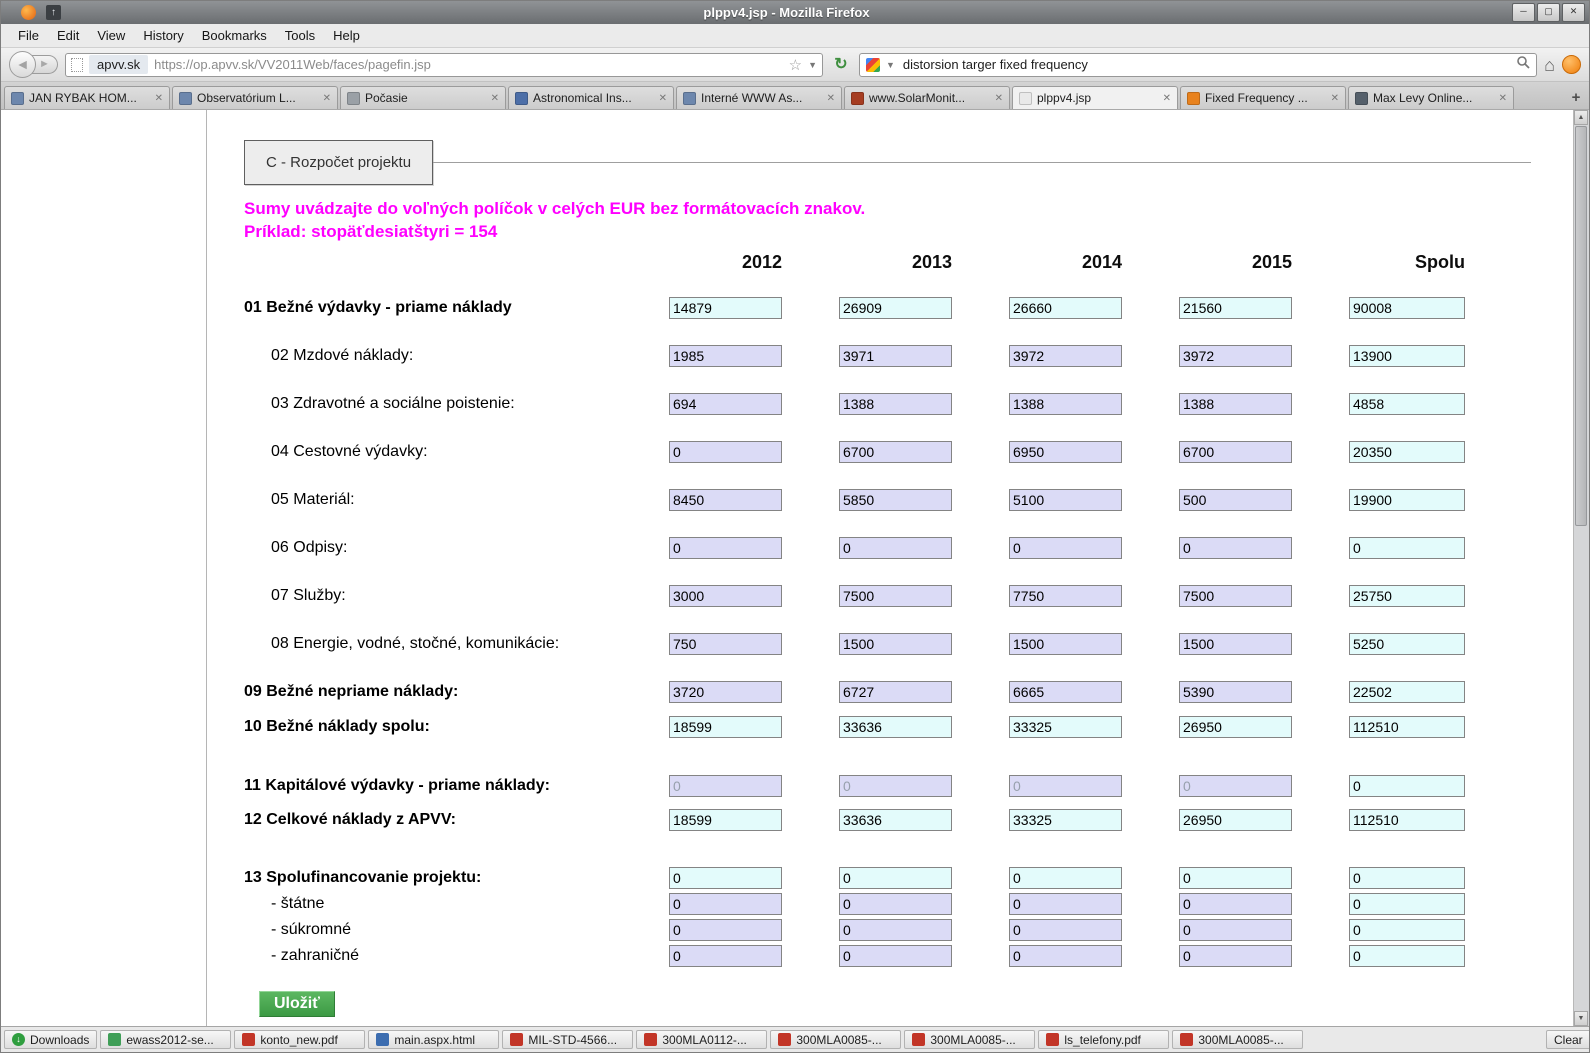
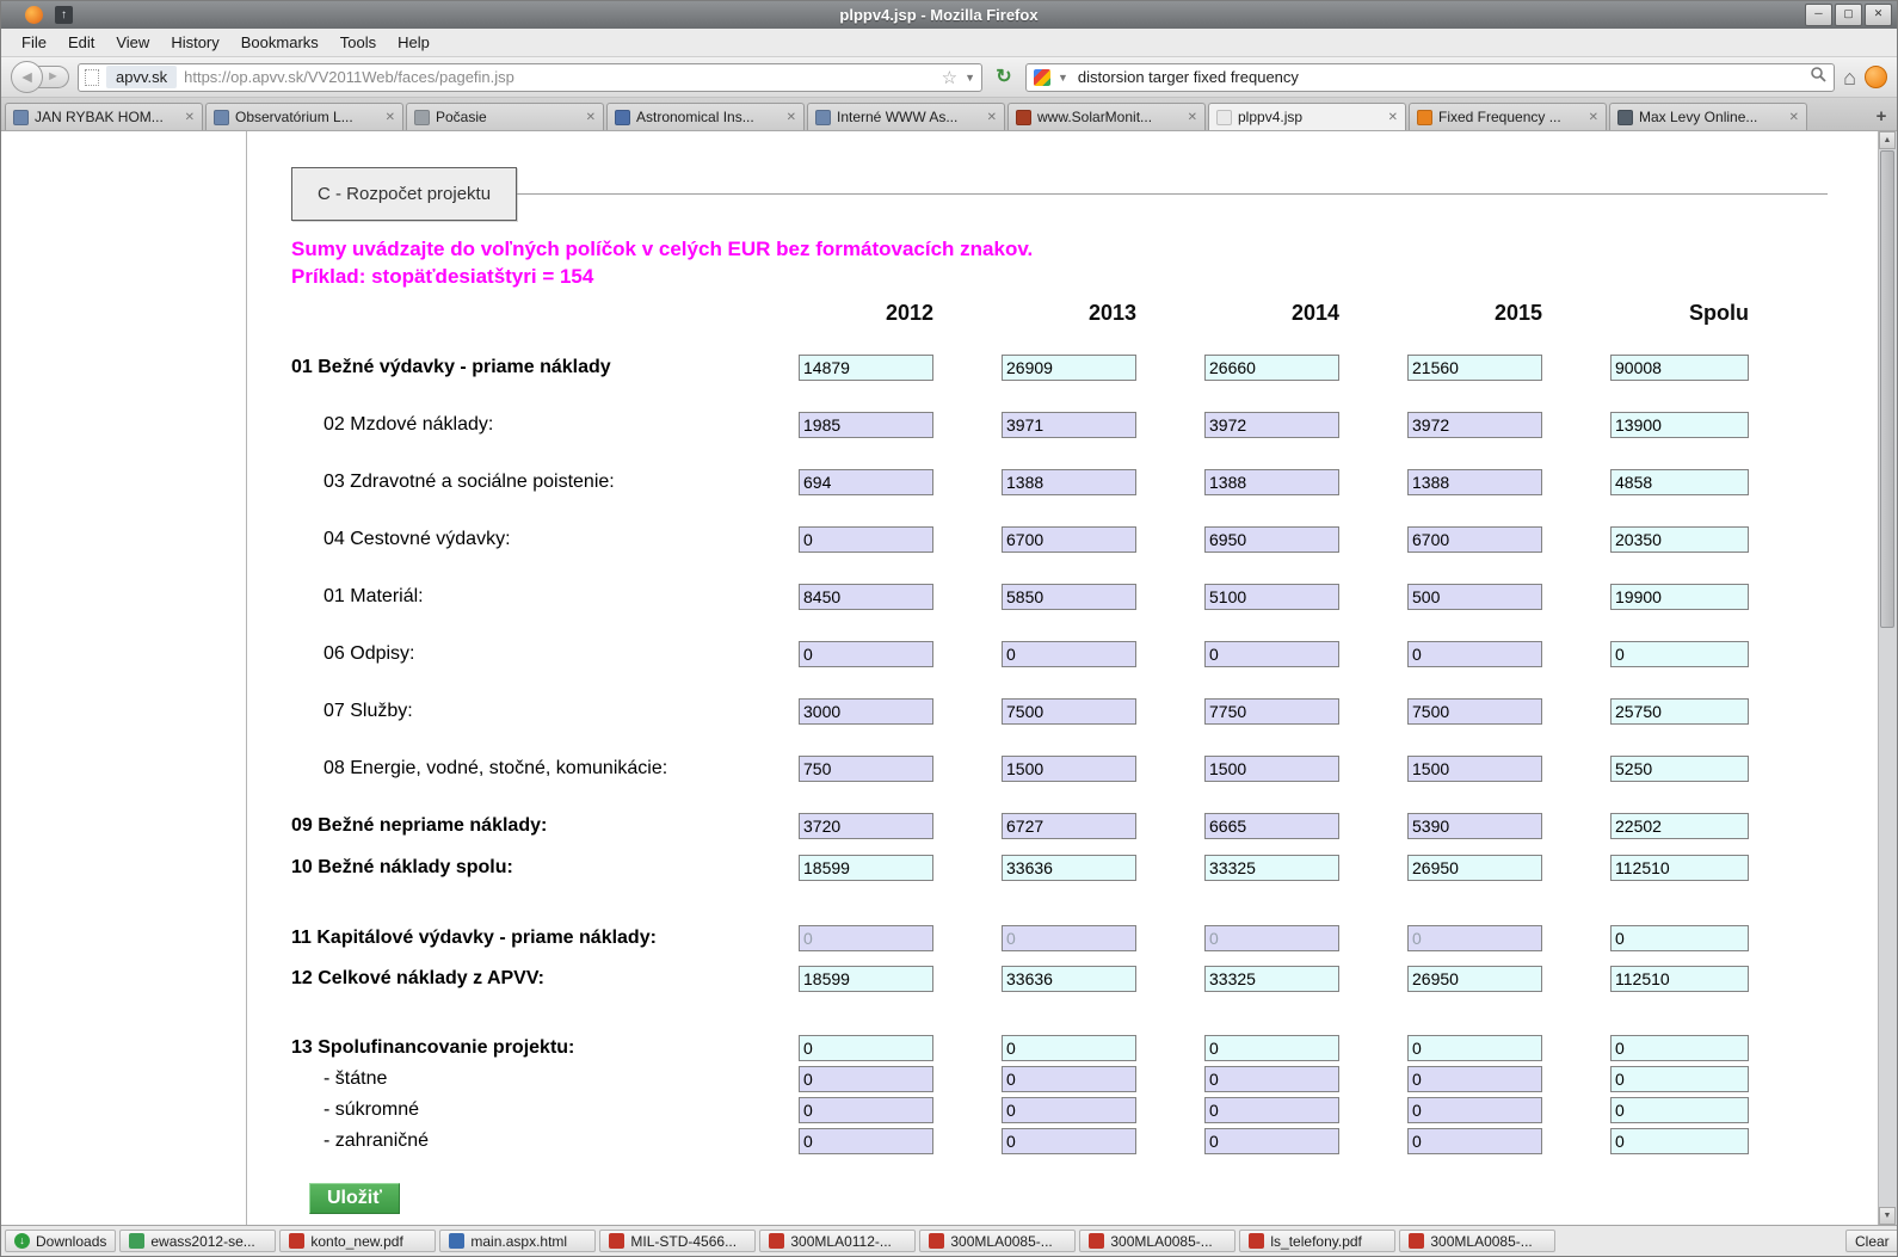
  ↑
  plppv4.jsp - Mozilla Firefox
  ─
  ▢
  ✕
  File
  Edit
  View
  History
  Bookmarks
  Tools
  Help
  ◄
  ►
  apvv.sk
  https://op.apvv.sk/VV2011Web/faces/pagefin.jsp
  ☆
  ▼
  ↻
  ▼
  distorsion targer fixed frequency
  ⌂
  JAN RYBAK HOM...
  ✕
  Observatórium L...
  ✕
  Počasie
  ✕
  Astronomical Ins...
  ✕
  Interné WWW As...
  ✕
  www.SolarMonit...
  ✕
  plppv4.jsp
  ✕
  Fixed Frequency ...
  ✕
  Max Levy Online...
  ✕
  +
  C - Rozpočet projektu
  Sumy uvádzajte do voľných políčok v celých EUR bez formátovacích znakov.
  Príklad: stopäťdesiatštyri = 154
  2012
  2013
  2014
  2015
  Spolu
  01 Bežné výdavky - priame náklady
  14879
  26909
  26660
  21560
  90008
  02 Mzdové náklady:
  1985
  3971
  3972
  3972
  13900
  03 Zdravotné a sociálne poistenie:
  694
  1388
  1388
  1388
  4858
  04 Cestovné výdavky:
  0
  6700
  6950
  6700
  20350
- 05 Materiál:
+ 01 Materiál:
  8450
  5850
  5100
  500
  19900
  06 Odpisy:
  0
  0
  0
  0
  0
  07 Služby:
  3000
  7500
  7750
  7500
  25750
  08 Energie, vodné, stočné, komunikácie:
  750
  1500
  1500
  1500
  5250
  09 Bežné nepriame náklady:
  3720
  6727
  6665
  5390
  22502
  10 Bežné náklady spolu:
  18599
  33636
  33325
  26950
  112510
  11 Kapitálové výdavky - priame náklady:
  0
  0
  0
  0
  0
  12 Celkové náklady z APVV:
  18599
  33636
  33325
  26950
  112510
  13 Spolufinancovanie projektu:
  0
  0
  0
  0
  0
  - štátne
  0
  0
  0
  0
  0
  - súkromné
  0
  0
  0
  0
  0
  - zahraničné
  0
  0
  0
  0
  0
  Uložiť
  ↓
  Downloads
  ewass2012-se...
  konto_new.pdf
  main.aspx.html
  MIL-STD-4566...
  300MLA0112-...
  300MLA0085-...
  300MLA0085-...
  ls_telefony.pdf
  300MLA0085-...
  Clear
